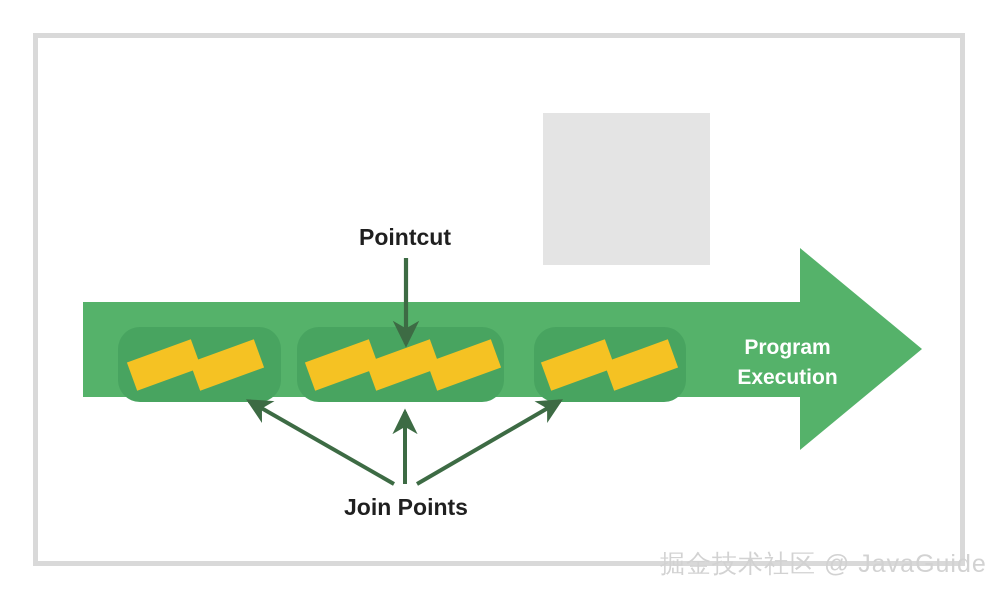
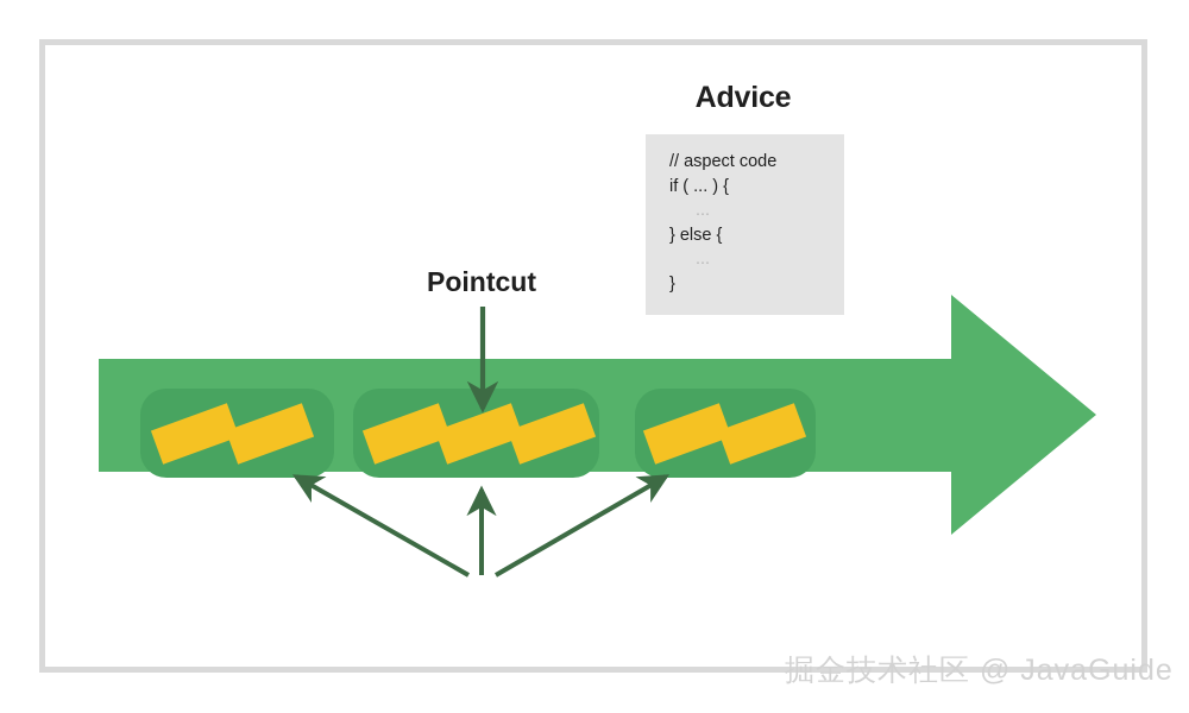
+ Advice
+ // aspect code
+ if ( ... ) { ... } else { ... }
  Pointcut
- Join Points
- Program
- Execution
  掘金技术社区 @ JavaGuide
